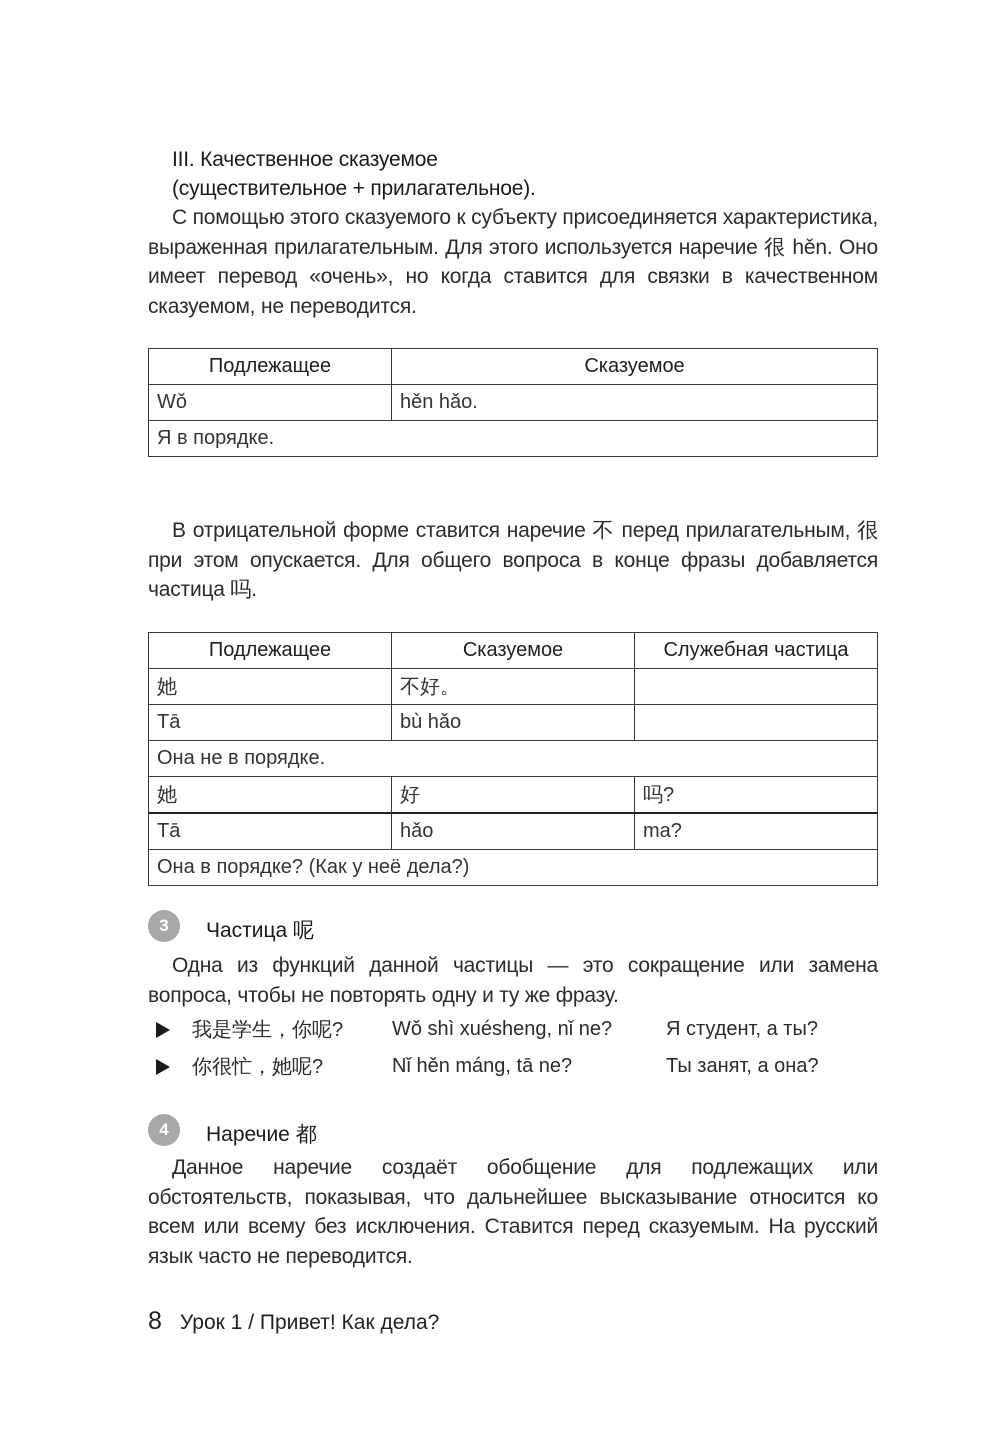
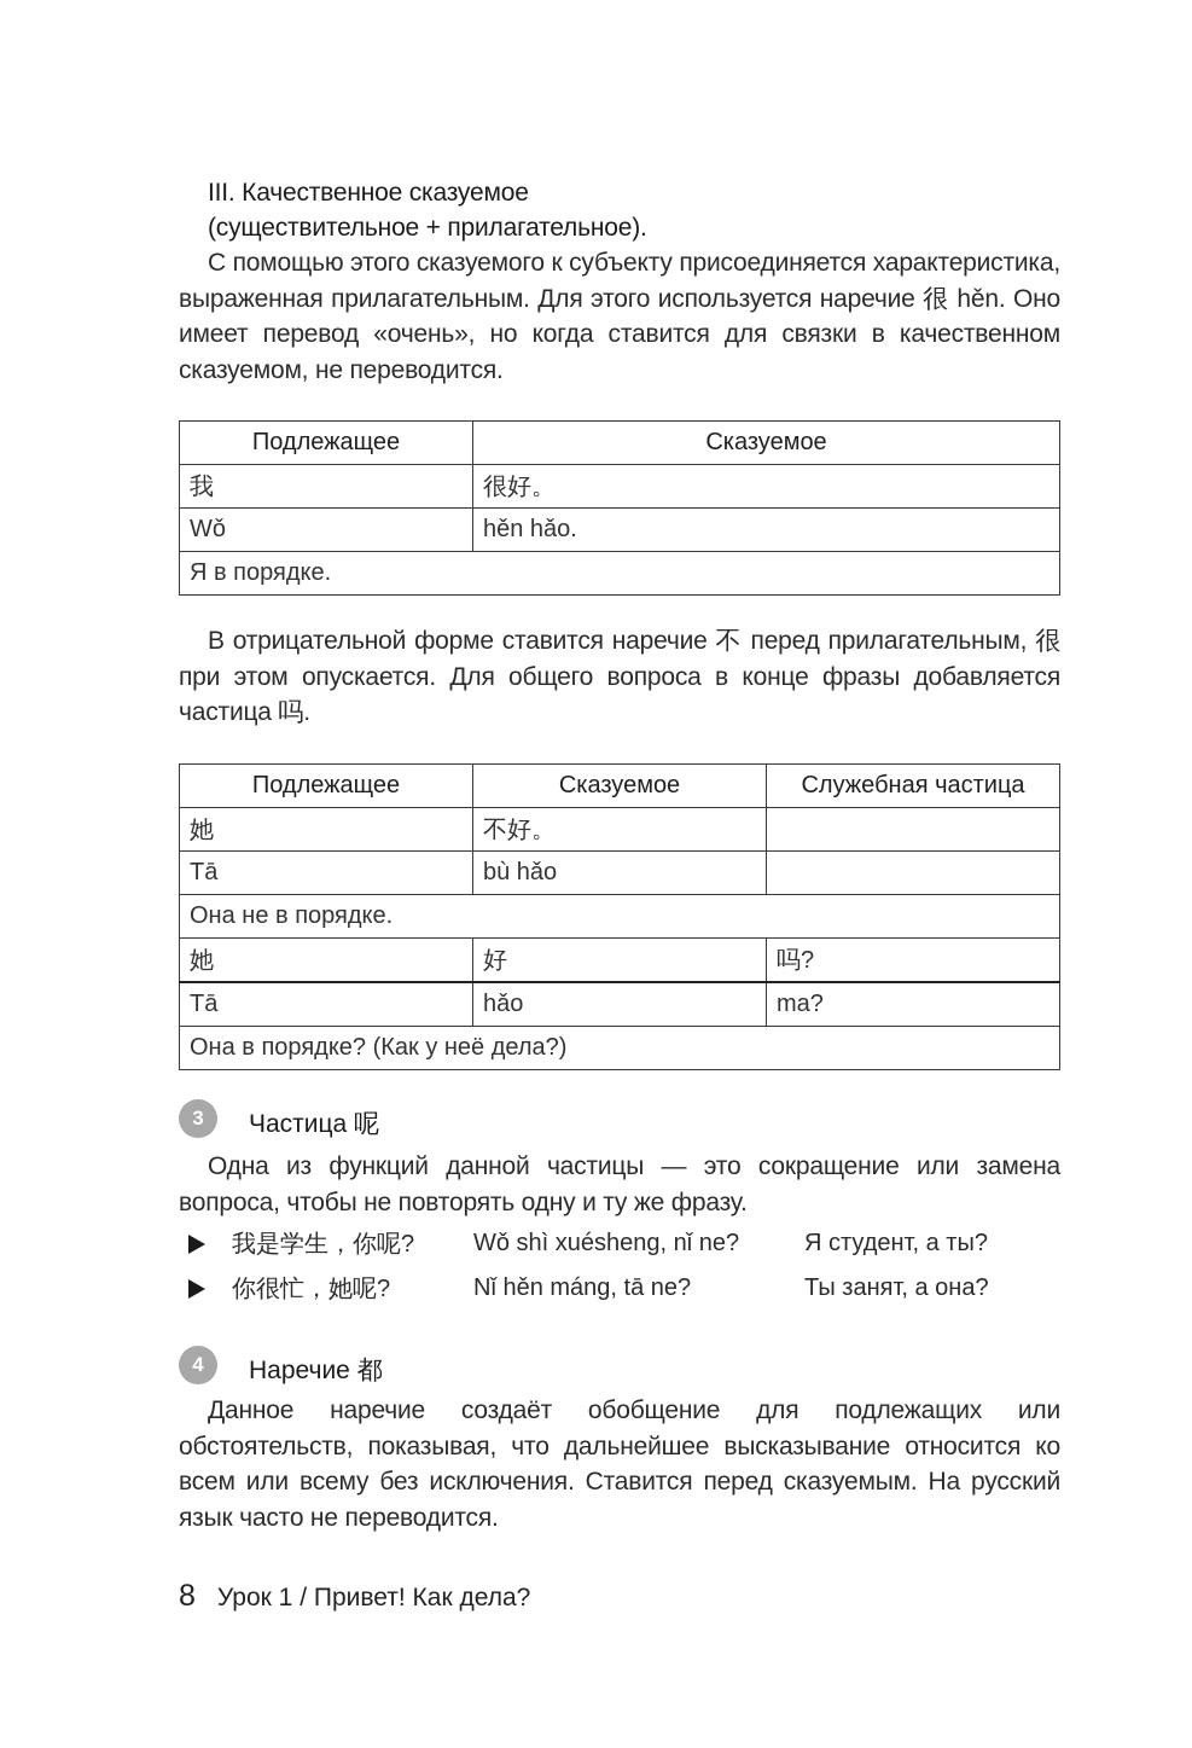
  III. Качественное сказуемое
  (существительное + прилагательное).
  С помощью этого сказуемого к субъекту присоединяется характеристика, выраженная прилагательным. Для этого используется наречие 很 hěn. Оно имеет перевод «очень», но когда ставится для связки в качественном сказуемом, не переводится.
  Подлежащее	Сказуемое
+ 我	很好。
  Wǒ	hěn hǎo.
  Я в порядке.
  В отрицательной форме ставится наречие 不 перед прилагательным, 很 при этом опускается. Для общего вопроса в конце фразы добавляется частица 吗.
  Подлежащее	Сказуемое	Служебная частица
  她	不好。
  Tā	bù hǎo
  Она не в порядке.
  她	好	吗?
  Tā	hǎo	ma?
  Она в порядке? (Как у неё дела?)
  3
  Частица 呢
  Одна из функций данной частицы — это сокращение или замена вопроса, чтобы не повторять одну и ту же фразу.
  我是学生，你呢?
  Wǒ shì xuésheng, nǐ ne?
  Я студент, а ты?
  你很忙，她呢?
  Nǐ hěn máng, tā ne?
  Ты занят, а она?
  4
  Наречие 都
  Данное наречие создаёт обобщение для подлежащих или обстоятельств, показывая, что дальнейшее высказывание относится ко всем или всему без исключения. Ставится перед сказуемым. На русский язык часто не переводится.
  8 Урок 1 / Привет! Как дела?
